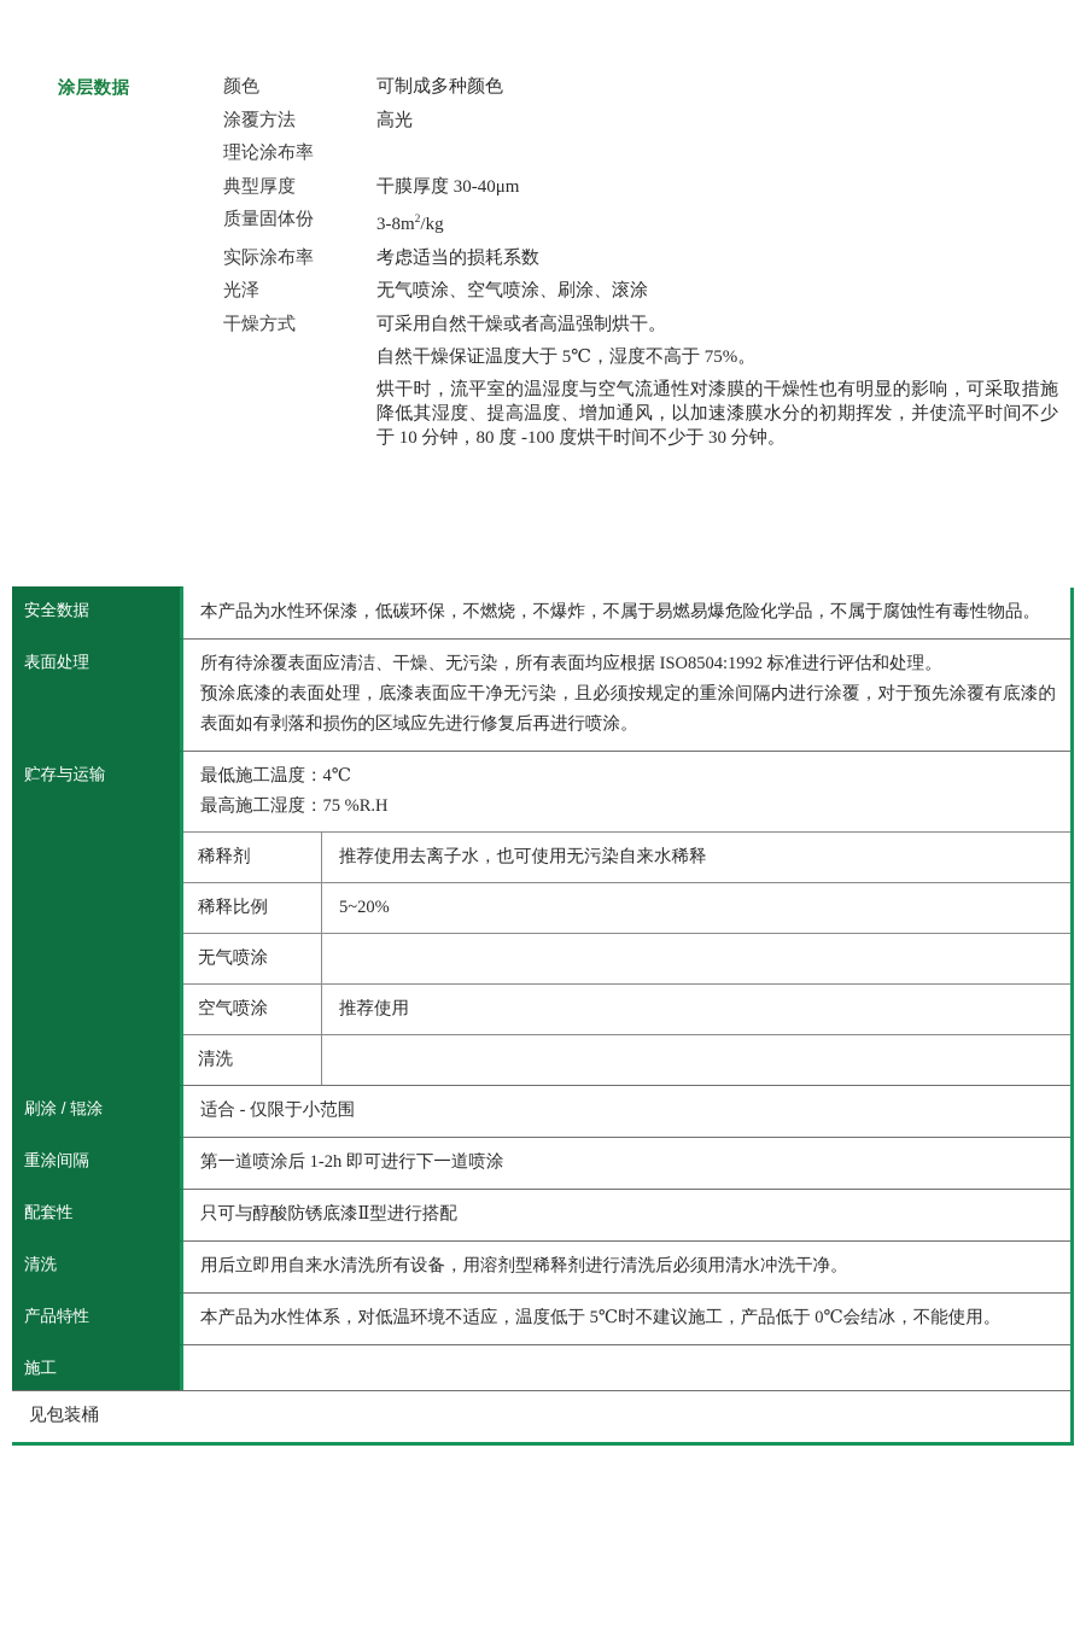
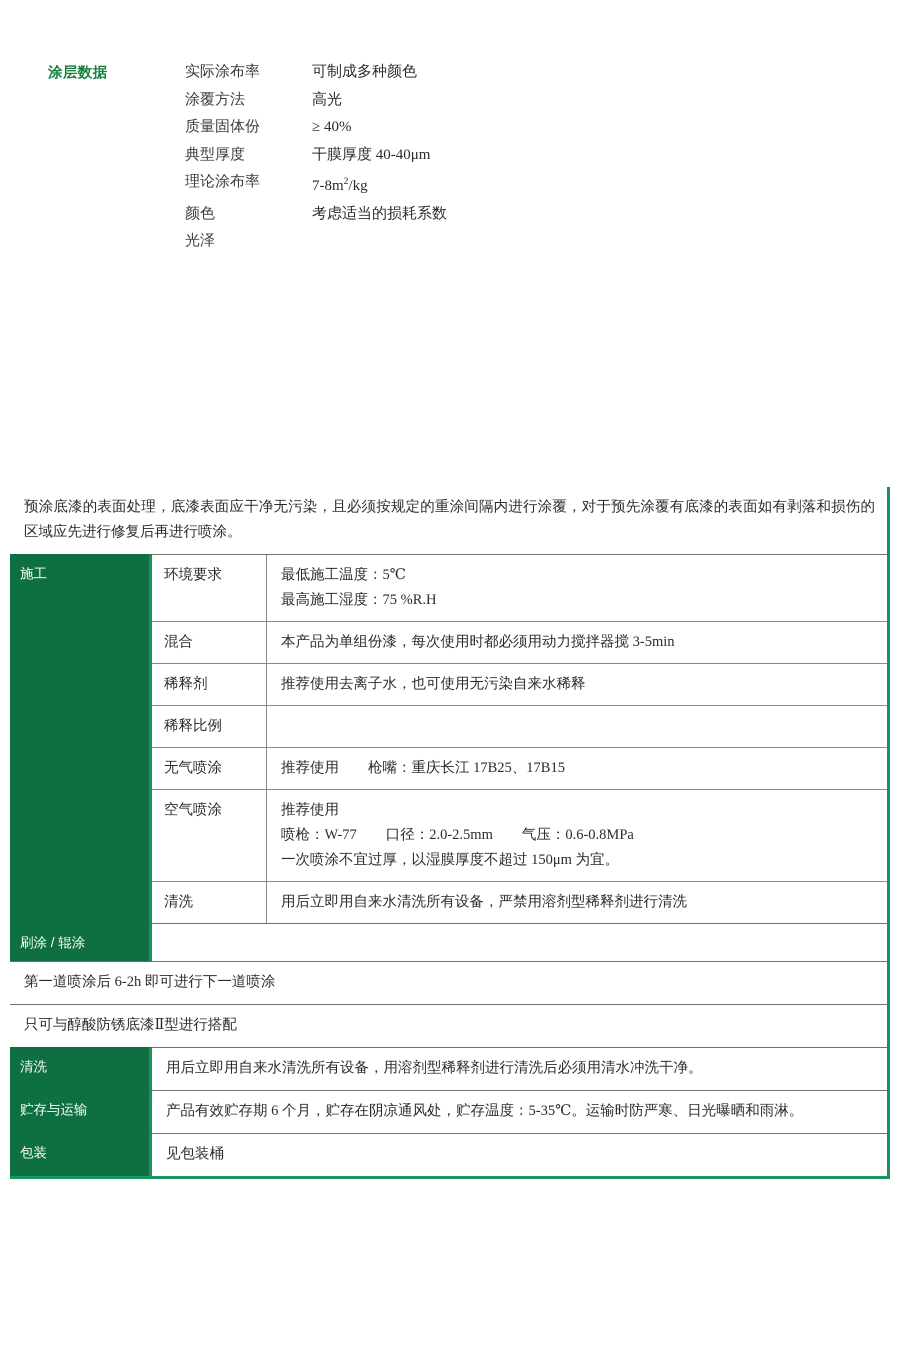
  涂层数据
- 颜色
+ 实际涂布率
  可制成多种颜色
  涂覆方法
  高光
- 理论涂布率
+ 质量固体份
+ ≥ 40%
  典型厚度
- 干膜厚度 30-40μm
+ 干膜厚度 40-40μm
- 质量固体份
+ 理论涂布率
- 3-8m2/kg
+ 7-8m2/kg
- 实际涂布率
+ 颜色
  考虑适当的损耗系数
  光泽
- 无气喷涂、空气喷涂、刷涂、滚涂
- 干燥方式
- 可采用自然干燥或者高温强制烘干。
- 自然干燥保证温度大于 5℃，湿度不高于 75%。
- 烘干时，流平室的温湿度与空气流通性对漆膜的干燥性也有明显的影响，可采取措施降低其湿度、提高温度、增加通风，以加速漆膜水分的初期挥发，并使流平时间不少于 10 分钟，80 度 -100 度烘干时间不少于 30 分钟。
- 安全数据
- 本产品为水性环保漆，低碳环保，不燃烧，不爆炸，不属于易燃易爆危险化学品，不属于腐蚀性有毒性物品。
- 表面处理
- 所有待涂覆表面应清洁、干燥、无污染，所有表面均应根据 ISO8504:1992 标准进行评估和处理。
  预涂底漆的表面处理，底漆表面应干净无污染，且必须按规定的重涂间隔内进行涂覆，对于预先涂覆有底漆的表面如有剥落和损伤的区域应先进行修复后再进行喷涂。
- 贮存与运输
+ 施工
+ 环境要求
- 最低施工温度：4℃
+ 最低施工温度：5℃
  最高施工湿度：75 %R.H
+ 混合
+ 本产品为单组份漆，每次使用时都必须用动力搅拌器搅 3-5min
  稀释剂
  推荐使用去离子水，也可使用无污染自来水稀释
  稀释比例
- 5~20%
  无气喷涂
+ 推荐使用 枪嘴：重庆长江 17B25、17B15
  空气喷涂
  推荐使用
+ 喷枪：W-77 口径：2.0-2.5mm 气压：0.6-0.8MPa
+ 一次喷涂不宜过厚，以湿膜厚度不超过 150μm 为宜。
  清洗
+ 用后立即用自来水清洗所有设备，严禁用溶剂型稀释剂进行清洗
  刷涂 / 辊涂
- 适合 - 仅限于小范围
- 重涂间隔
- 第一道喷涂后 1-2h 即可进行下一道喷涂
+ 第一道喷涂后 6-2h 即可进行下一道喷涂
- 配套性
  只可与醇酸防锈底漆Ⅱ型进行搭配
  清洗
  用后立即用自来水清洗所有设备，用溶剂型稀释剂进行清洗后必须用清水冲洗干净。
- 产品特性
- 本产品为水性体系，对低温环境不适应，温度低于 5℃时不建议施工，产品低于 0℃会结冰，不能使用。
- 施工
+ 贮存与运输
+ 产品有效贮存期 6 个月，贮存在阴凉通风处，贮存温度：5-35℃。运输时防严寒、日光曝晒和雨淋。
+ 包装
  见包装桶
